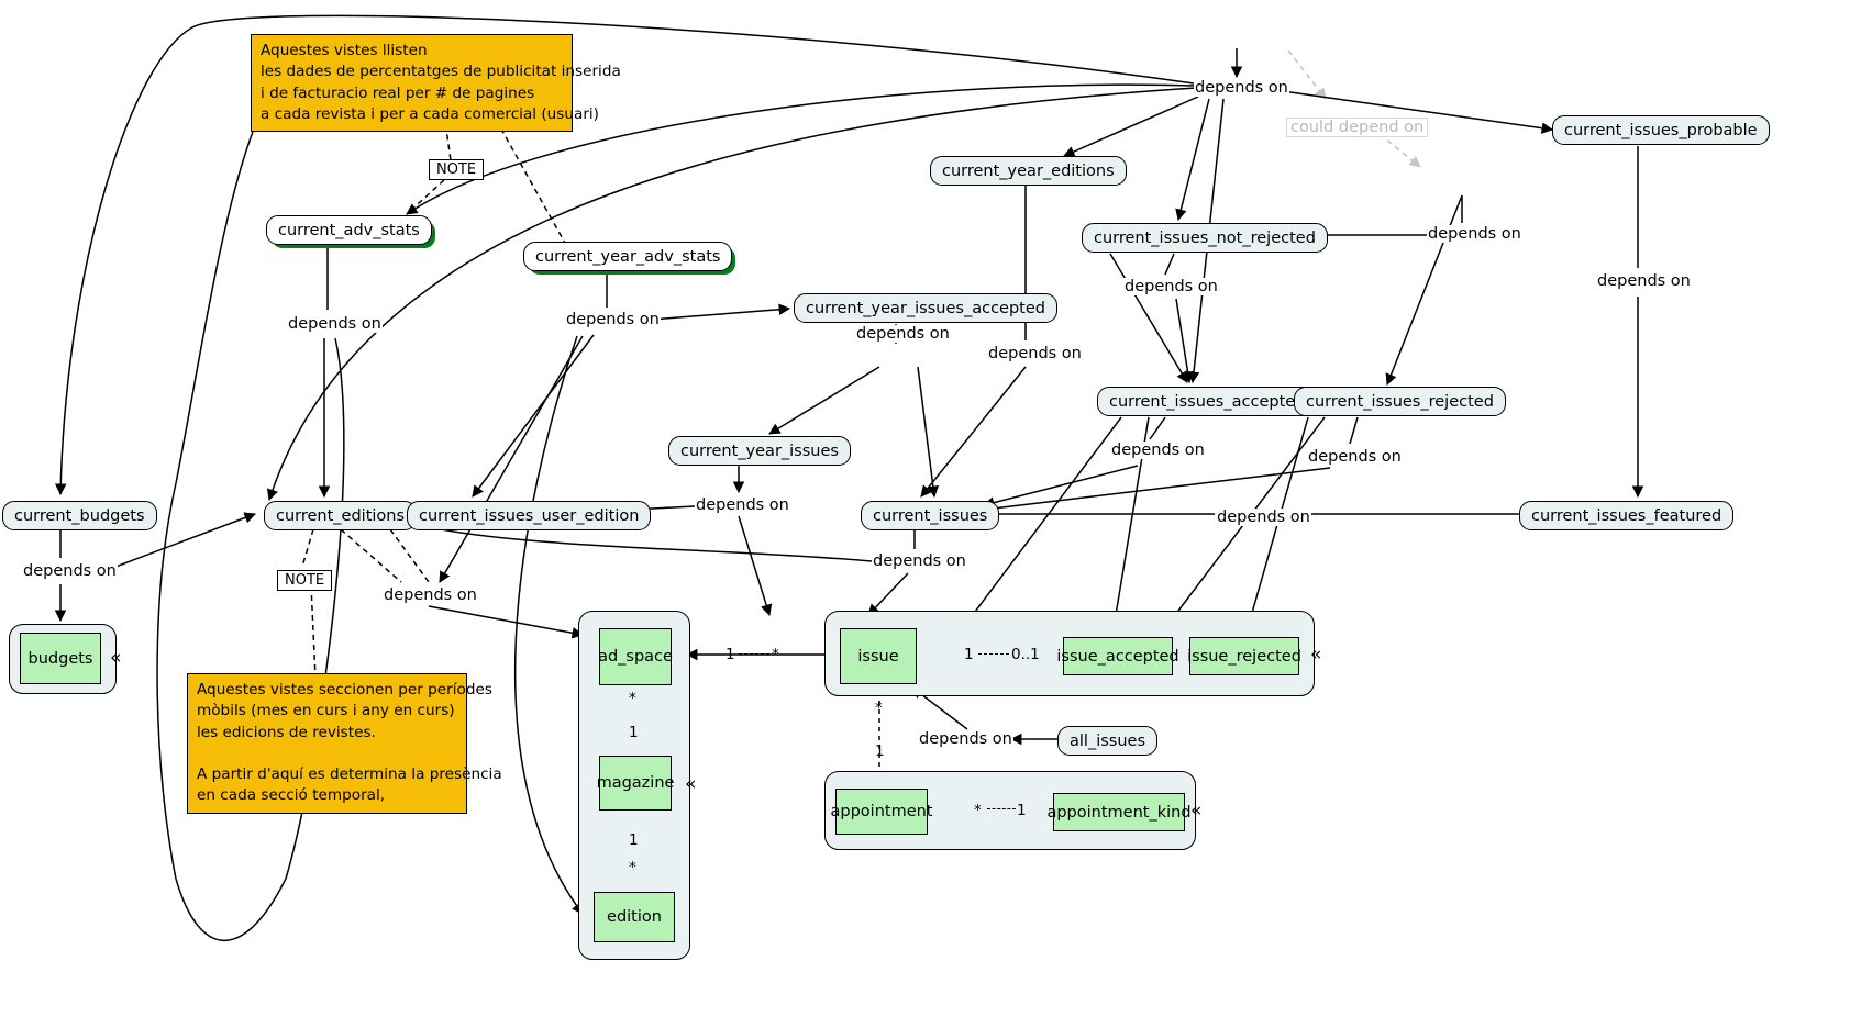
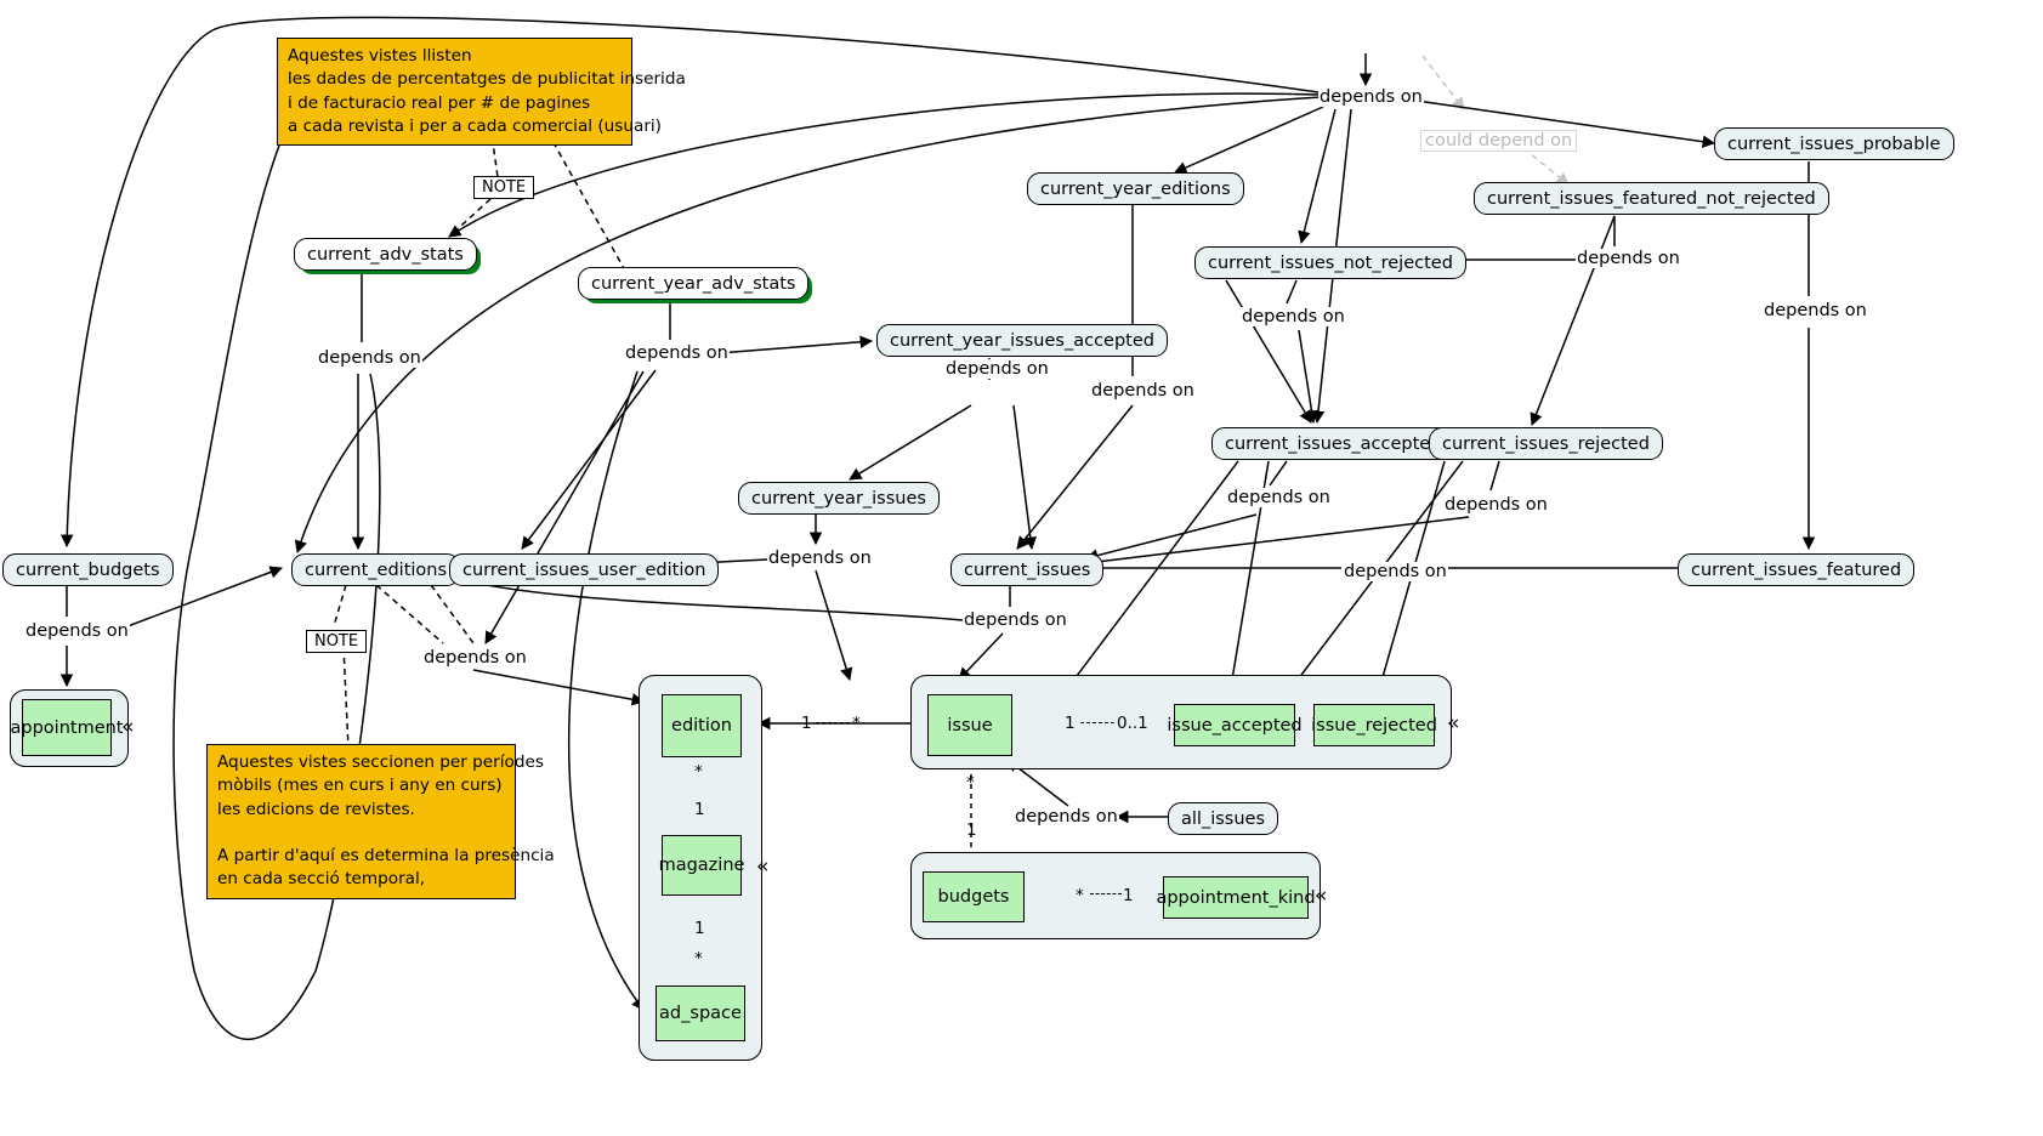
  Aquestes vistes llisten
  les dades de percentatges de publicitat inserida
  i de facturacio real per # de pagines
  a cada revista i per a cada comercial (usuari)
  Aquestes vistes seccionen per períodes
  mòbils (mes en curs i any en curs)
  les edicions de revistes.
  A partir d'aquí es determina la presència
  en cada secció temporal,
  NOTE
  NOTE
  current_issues_probable
  current_year_editions
+ current_issues_featured_not_rejected
  current_issues_not_rejected
  current_adv_stats
  current_year_adv_stats
  current_year_issues_accepted
  current_issues_accepte
  current_issues_rejected
  current_year_issues
  current_issues
  current_issues_featured
  current_budgets
  current_editions
  current_issues_user_edition
  all_issues
  depends on
  could depend on
  depends on
  depends on
  depends on
  depends on
  depends on
  depends on
  depends on
  depends on
  depends on
  depends on
  depends on
  depends on
  depends on
  depends on
  depends on
- budgets
+ appointment
- ad_space
+ edition
  magazine
- edition
+ ad_space
  issue
  issue_accepted
  issue_rejected
- appointment
+ budgets
  appointment_kind
  «
  «
  «
  «
  1
  *
  1
  0..1
  *
  1
  1
  *
  *
  1
  *
  1
